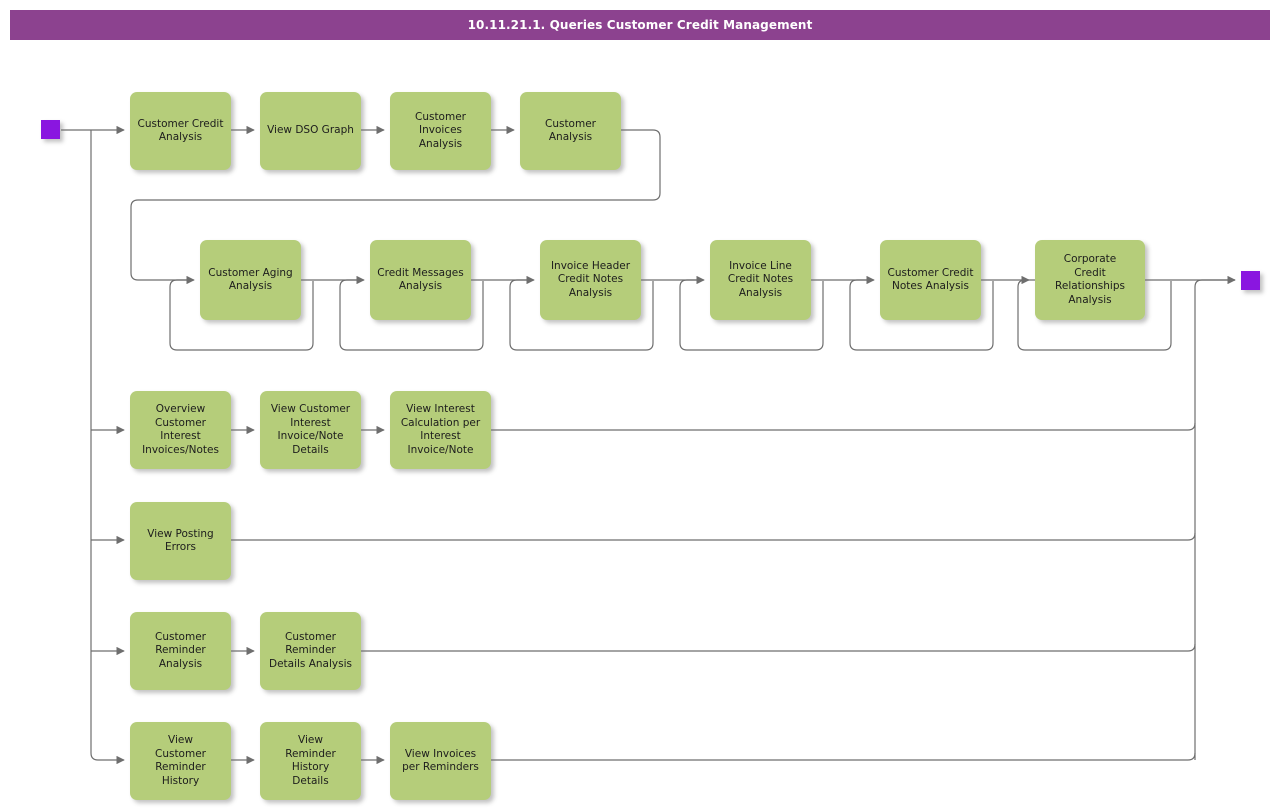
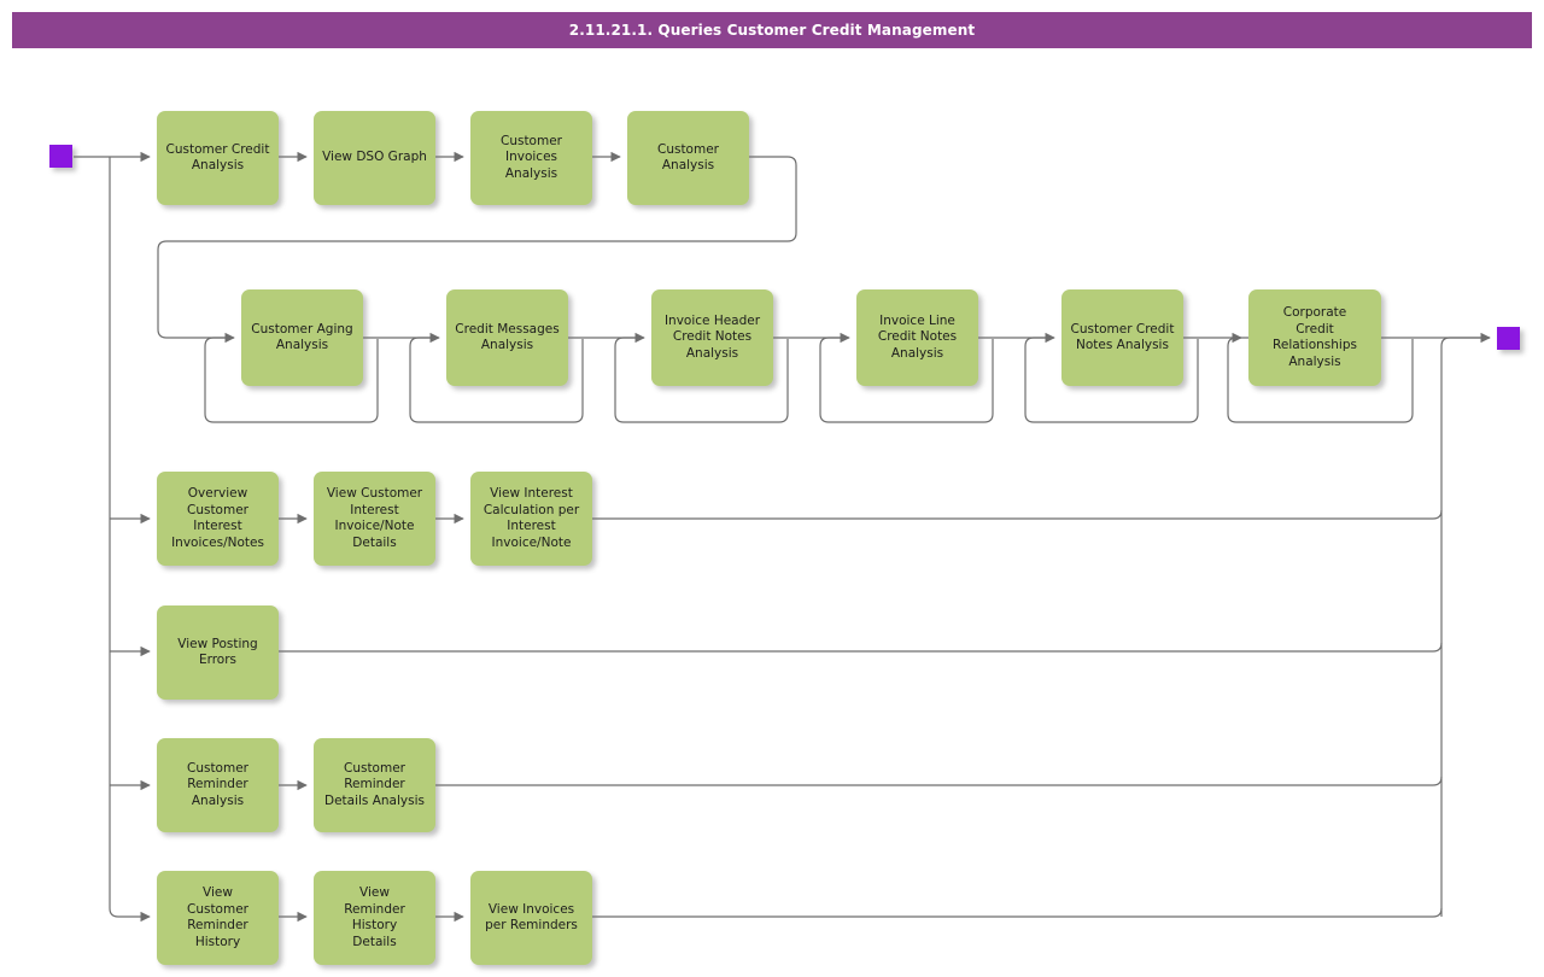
- 10.11.21.1. Queries Customer Credit Management
+ 2.11.21.1. Queries Customer Credit Management
  Customer Credit
  Analysis
  View DSO Graph
  Customer
  Invoices
  Analysis
  Customer
  Analysis
  Customer Aging
  Analysis
  Credit Messages
  Analysis
  Invoice Header
  Credit Notes
  Analysis
  Invoice Line
  Credit Notes
  Analysis
  Customer Credit
  Notes Analysis
  Corporate
  Credit
  Relationships
  Analysis
  Overview
  Customer
  Interest
  Invoices/Notes
  View Customer
  Interest
  Invoice/Note
  Details
  View Interest
  Calculation per
  Interest
  Invoice/Note
  View Posting
  Errors
  Customer
  Reminder
  Analysis
  Customer
  Reminder
  Details Analysis
  View
  Customer
  Reminder
  History
  View
  Reminder
  History
  Details
  View Invoices
  per Reminders
